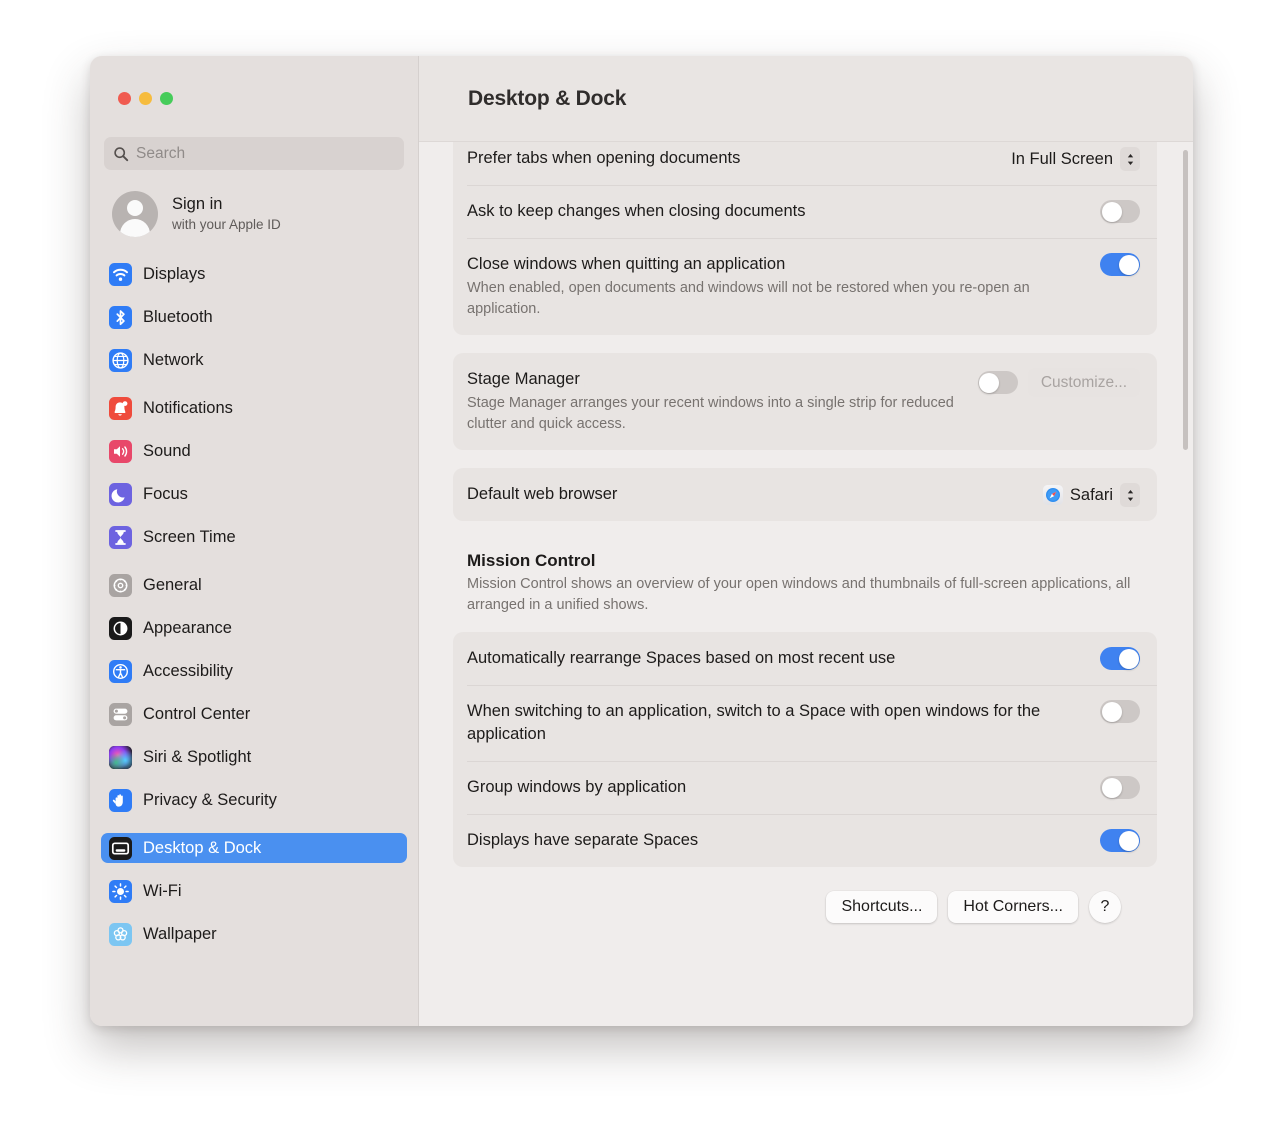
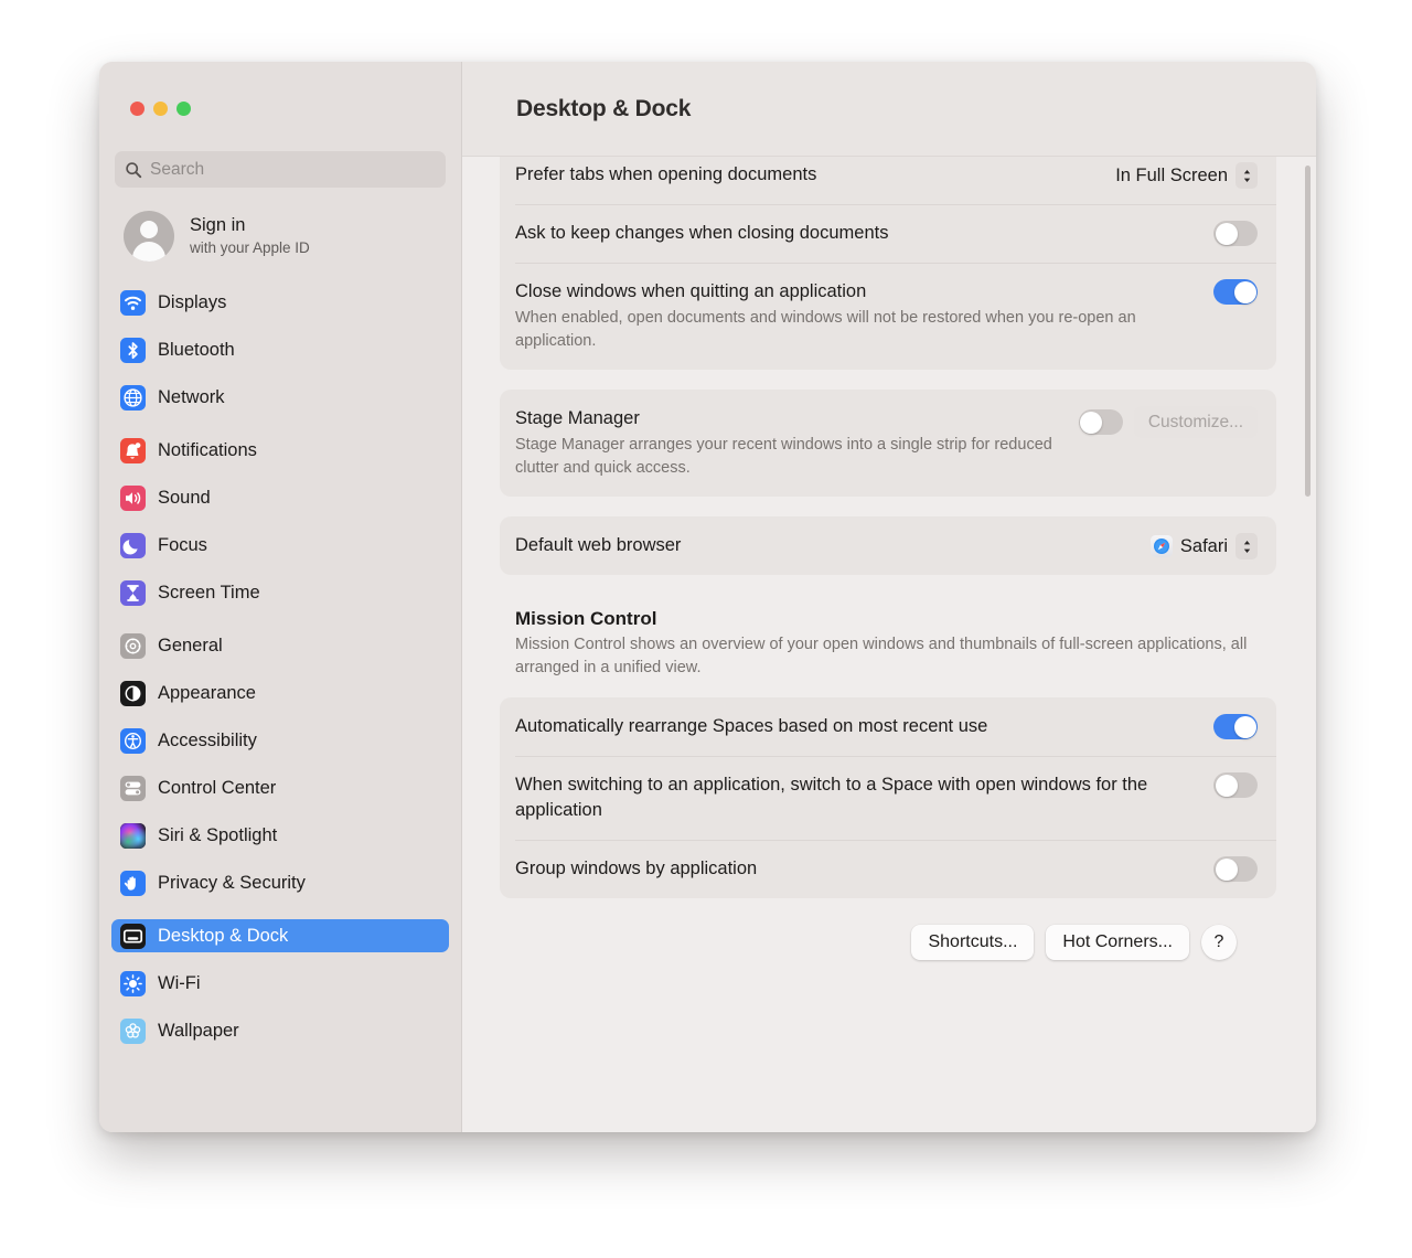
  Search
  Sign in
  with your Apple ID
  Displays
  Bluetooth
  Network
  Notifications
  Sound
  Focus
  Screen Time
  General
  Appearance
  Accessibility
  Control Center
  Siri & Spotlight
  Privacy & Security
  Desktop & Dock
  Wi-Fi
  Wallpaper
  Desktop & Dock
  Prefer tabs when opening documents
  In Full Screen
  Ask to keep changes when closing documents
  Close windows when quitting an application
  When enabled, open documents and windows will not be restored when you re-open an application.
  Stage Manager
  Stage Manager arranges your recent windows into a single strip for reduced clutter and quick access.
  Customize...
  Default web browser
  Safari
  Mission Control
- Mission Control shows an overview of your open windows and thumbnails of full-screen applications, all arranged in a unified shows.
+ Mission Control shows an overview of your open windows and thumbnails of full-screen applications, all arranged in a unified view.
  Automatically rearrange Spaces based on most recent use
  When switching to an application, switch to a Space with open windows for the application
  Group windows by application
- Displays have separate Spaces
  Shortcuts...
  Hot Corners...
  ?
